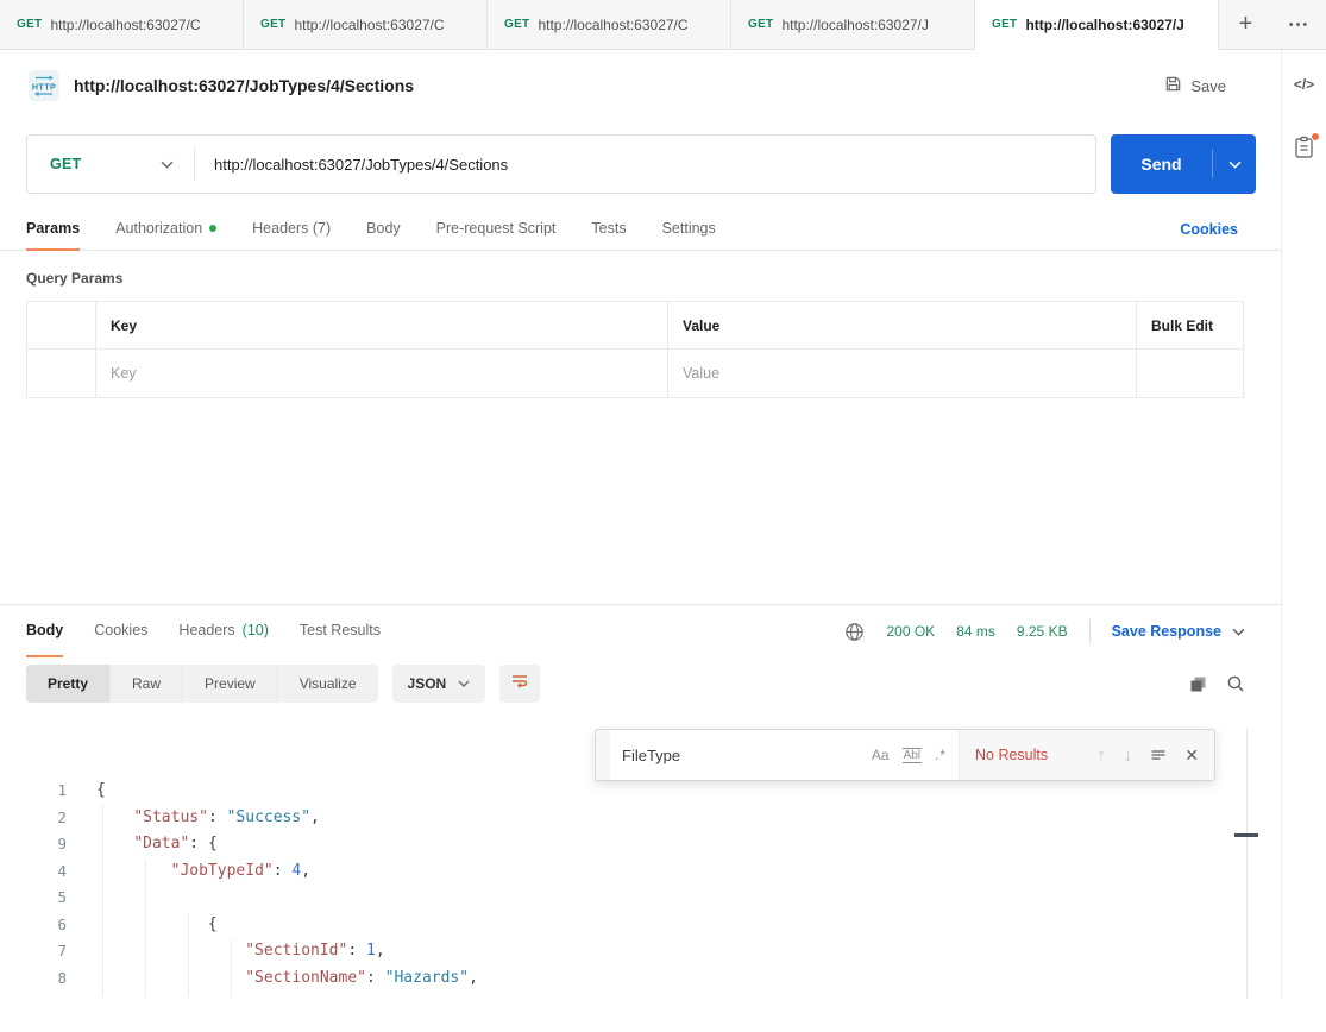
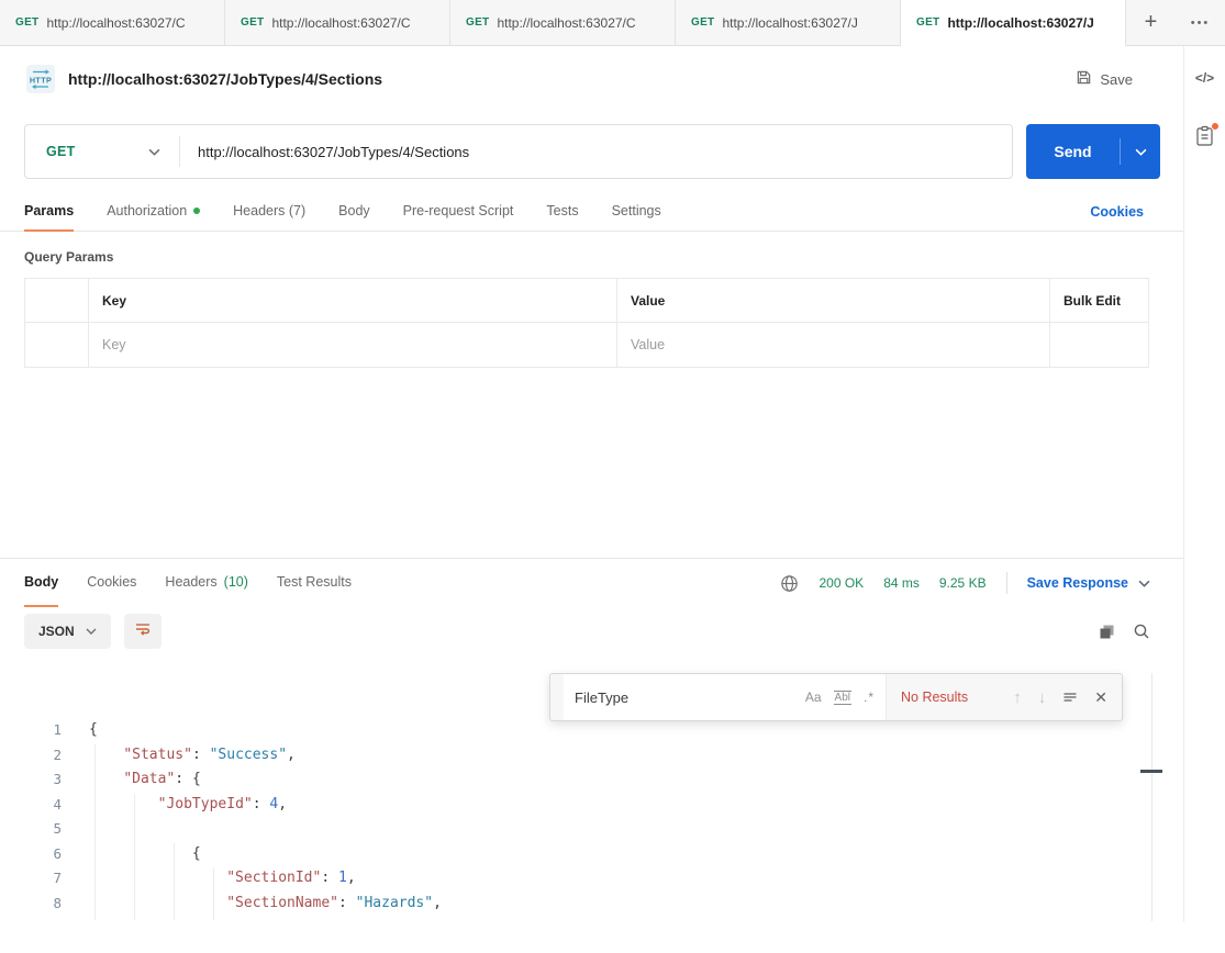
  GET
  http://localhost:63027/C
  GET
  http://localhost:63027/C
  GET
  http://localhost:63027/C
  GET
  http://localhost:63027/J
  GET
  http://localhost:63027/J
  +
  •••
  HTTP
  http://localhost:63027/JobTypes/4/Sections
  Save
  GET
  http://localhost:63027/JobTypes/4/Sections
  Send
  Params
  Authorization
  Headers (7)
  Body
  Pre-request Script
  Tests
  Settings
  Cookies
  Query Params
  Key
  Value
  Bulk Edit
  Key
  Value
  Body
  Cookies
  Headers
  (10)
  Test Results
  200 OK
  84 ms
  9.25 KB
  Save Response
- Pretty
- Raw
- Preview
- Visualize
  JSON
  1
  {
  2
  "Status": "Success",
- 9
+ 3
  "Data": {
  4
  "JobTypeId": 4,
  5
  6
  {
  7
  "SectionId": 1,
  8
  "SectionName": "Hazards",
  </>
  FileType
  Aa
  Abl
  .*
  No Results
  ↑
  ↓
  ✕
